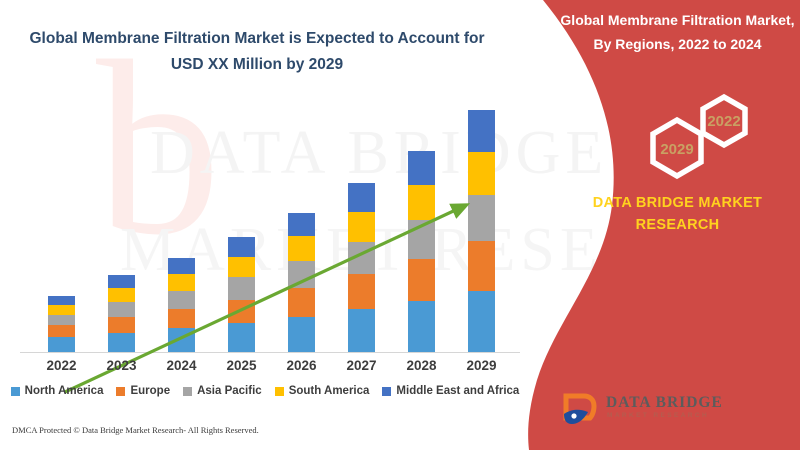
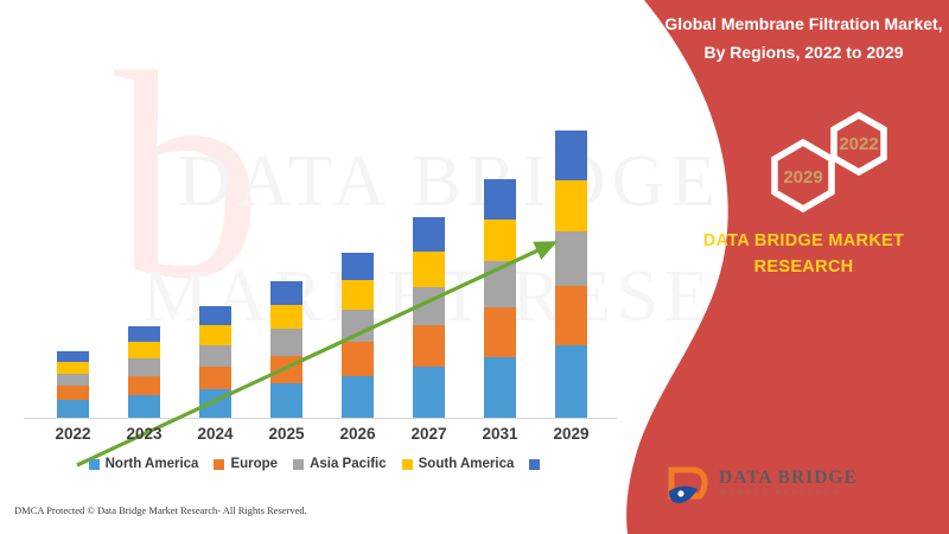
  b
  DATA BIGE
- Global Membrane Filtration Market is Expected to Account for USD XX Million by 2029
  2022
  2023
  2024
  2025
  2026
  2027
- 2028
+ 2031
  2029
  North America
  Europe
  Asia Pacific
  South America
- Middle East and Africa
  DMCA Protected © Data Bridge Market Research- All Rights Reserved.
  Global Membrane Filtration Market,
- By Regions, 2022 to 2024
+ By Regions, 2022 to 2029
  2022
  2029
  DATA BRIDGE MARKET
  RESEARCH
  DATA BRIDGE
